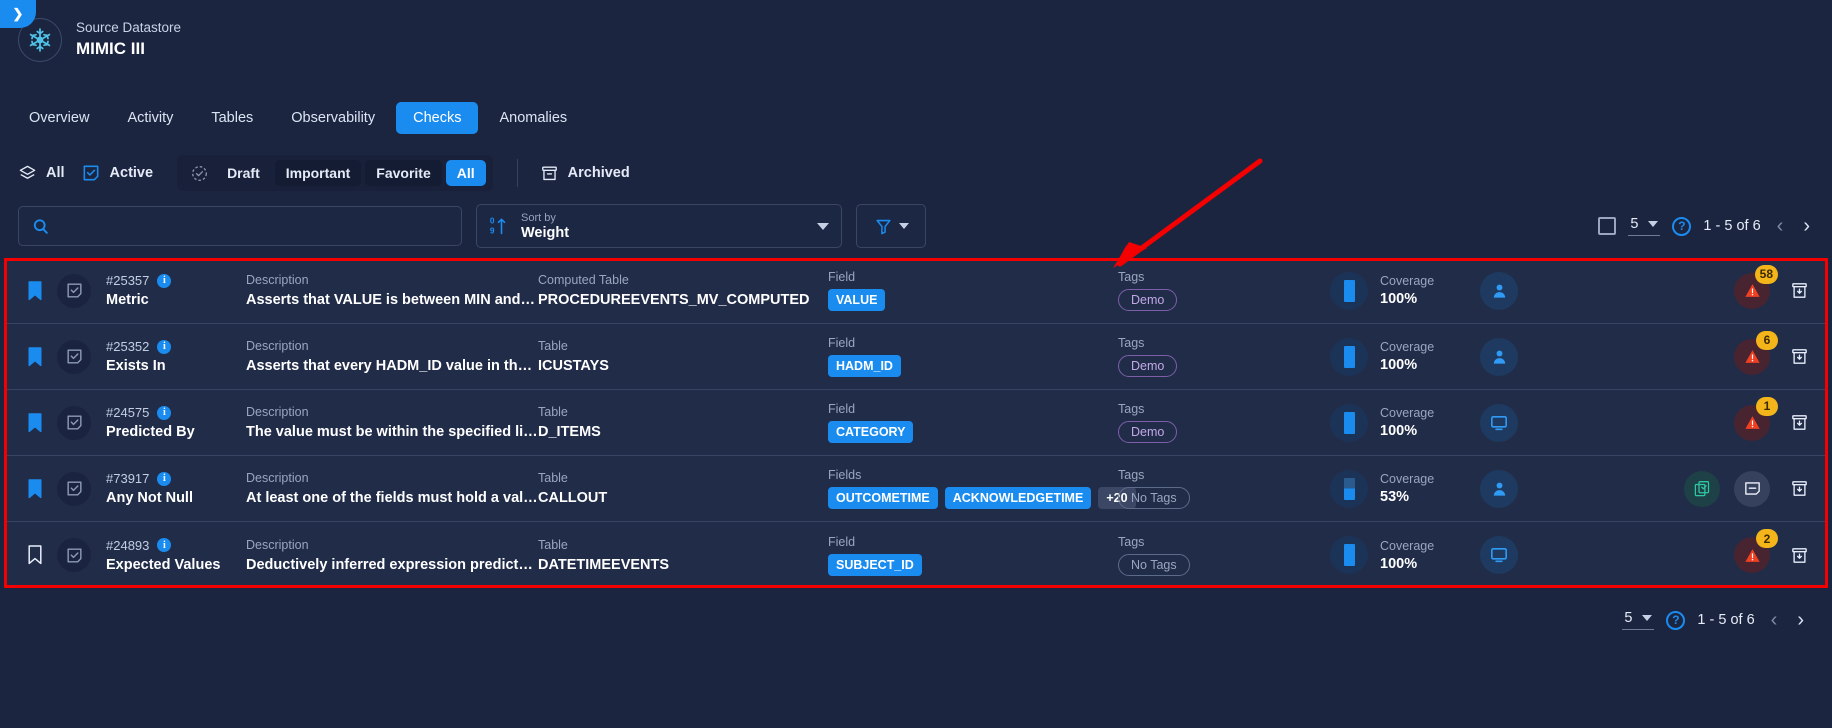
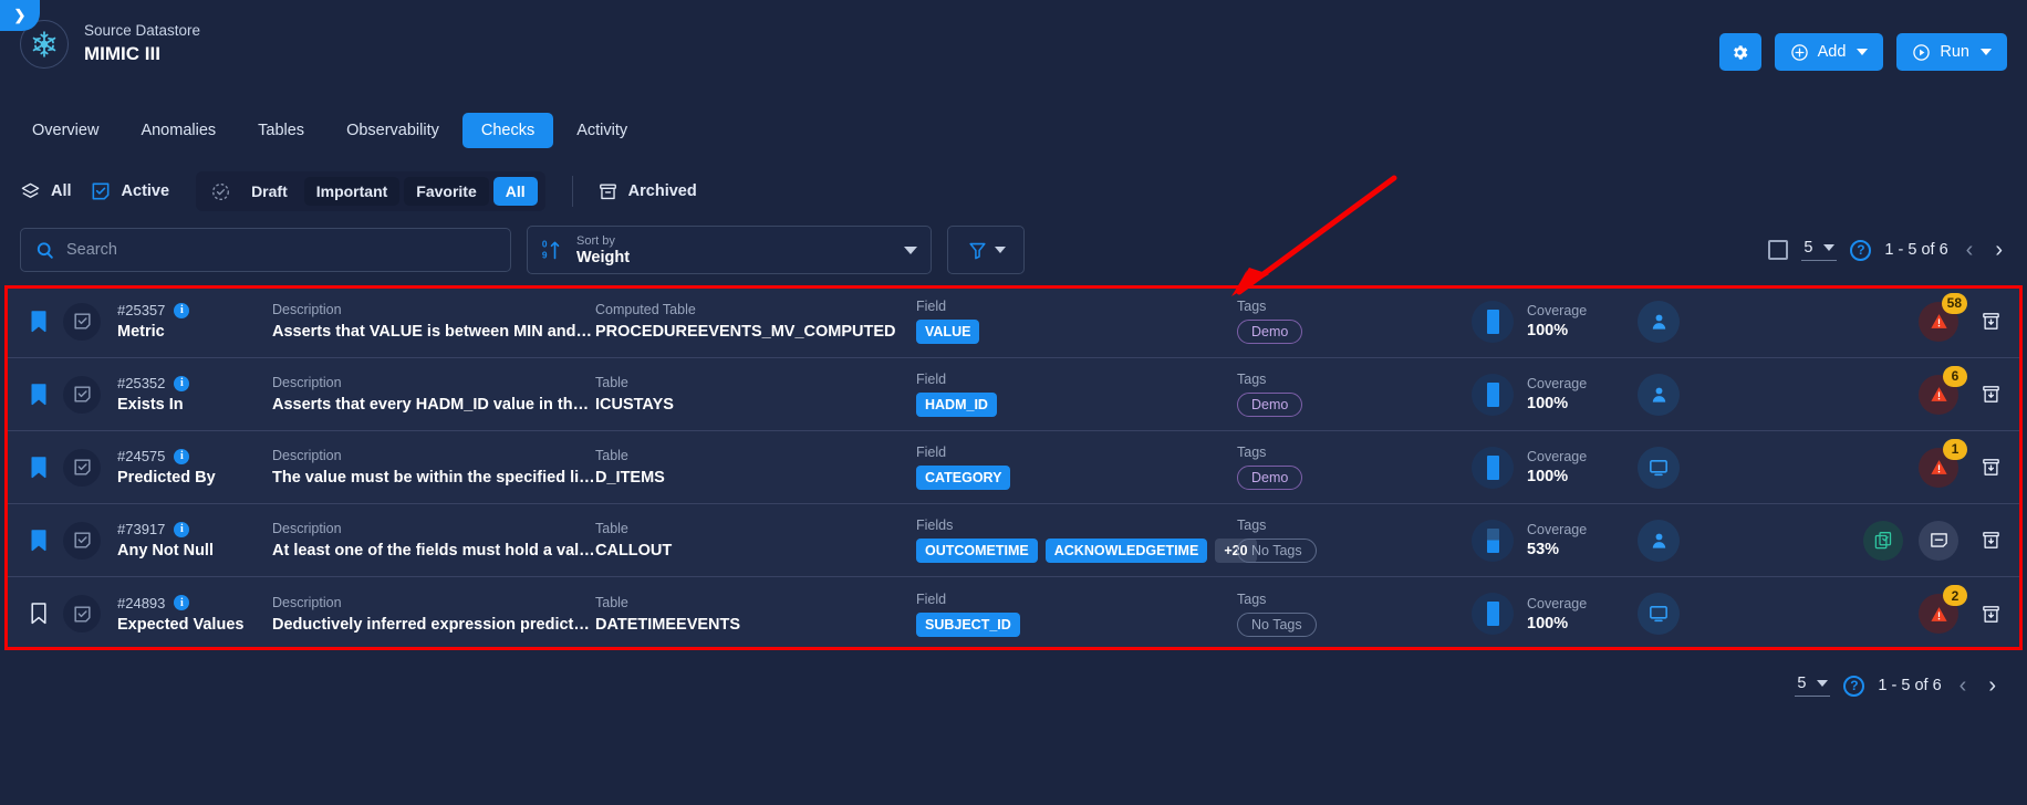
  ❯
  Source Datastore
  MIMIC III
+ Add
+ Run
  Overview
- Activity
+ Anomalies
  Tables
  Observability
  Checks
- Anomalies
+ Activity
  All
  Active
  Draft
  Important
  Favorite
  All
  Archived
+ Search
  0
  9
  Sort by
  Weight
  5
  ?
  1 - 5 of 6
  ‹
  ›
  #25357
  i
  Metric
  Description
  Asserts that VALUE is between MIN and M
  Computed Table
  PROCEDUREEVENTS_MV_COMPUTED
  Field
  VALUE
  Tags
  Demo
  Coverage
  100%
  58
  #25352
  i
  Exists In
  Description
  Asserts that every HADM_ID value in the I
  Table
  ICUSTAYS
  Field
  HADM_ID
  Tags
  Demo
  Coverage
  100%
  6
  #24575
  i
  Predicted By
  Description
  The value must be within the specified list
  Table
  D_ITEMS
  Field
  CATEGORY
  Tags
  Demo
  Coverage
  100%
  1
  #73917
  i
  Any Not Null
  Description
  At least one of the fields must hold a value
  Table
  CALLOUT
  Fields
  OUTCOMETIME
  ACKNOWLEDGETIME
  +20
  Tags
  No Tags
  Coverage
  53%
  #24893
  i
  Expected Values
  Description
  Deductively inferred expression predicts a
  Table
  DATETIMEEVENTS
  Field
  SUBJECT_ID
  Tags
  No Tags
  Coverage
  100%
  2
  5
  ?
  1 - 5 of 6
  ‹
  ›
